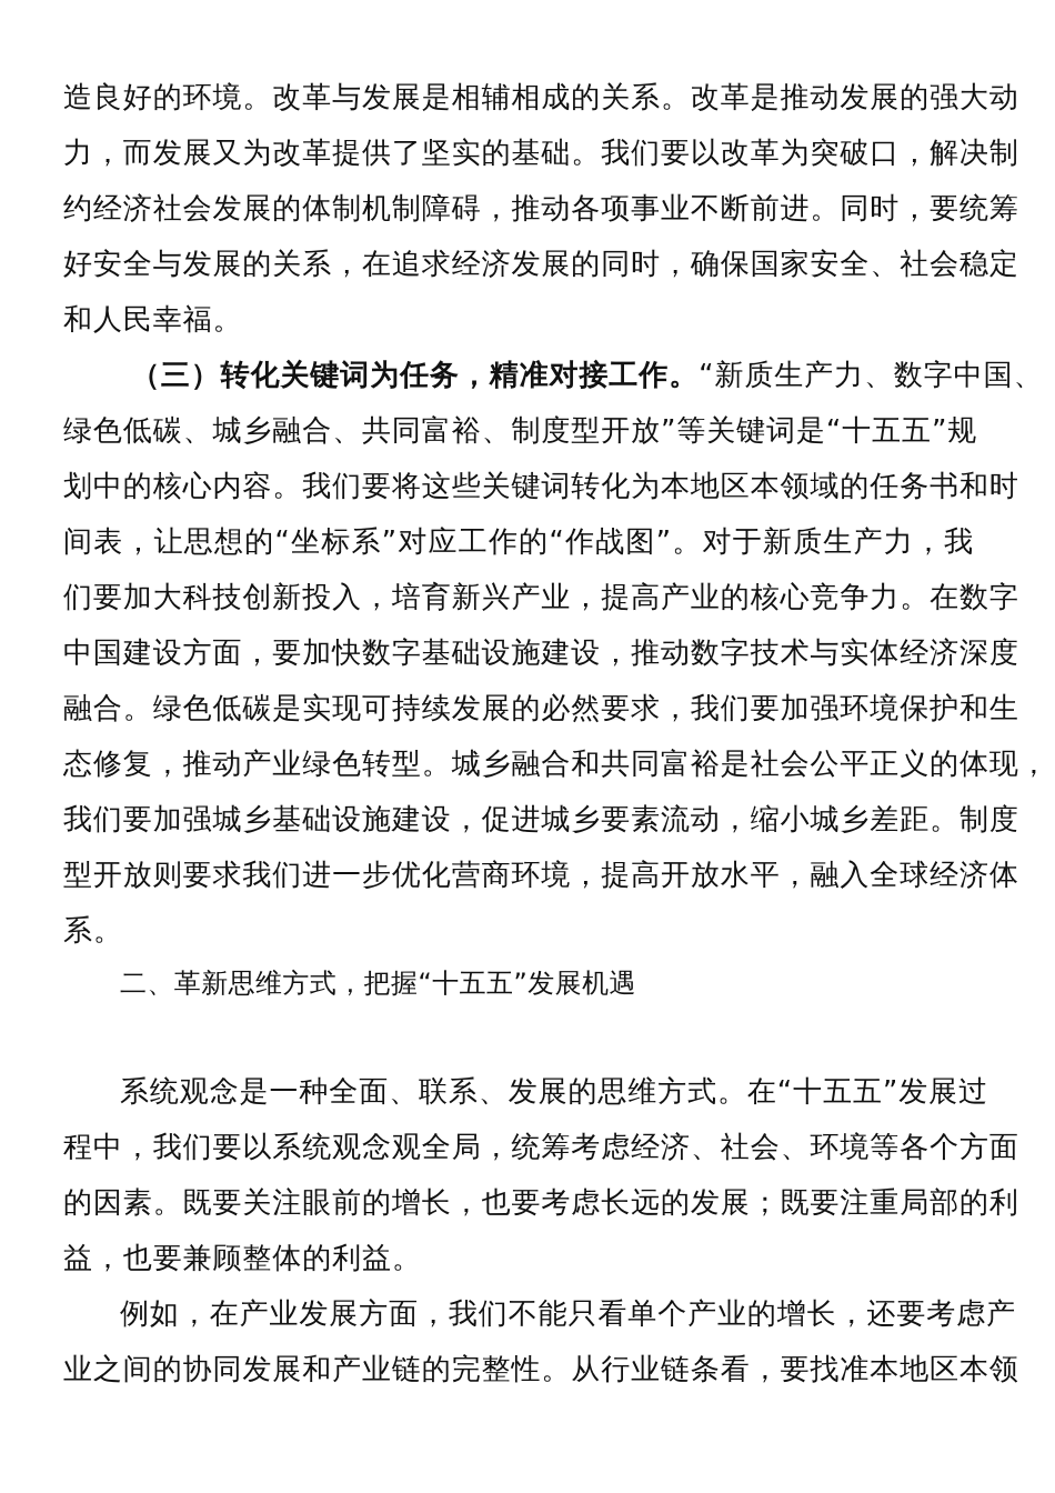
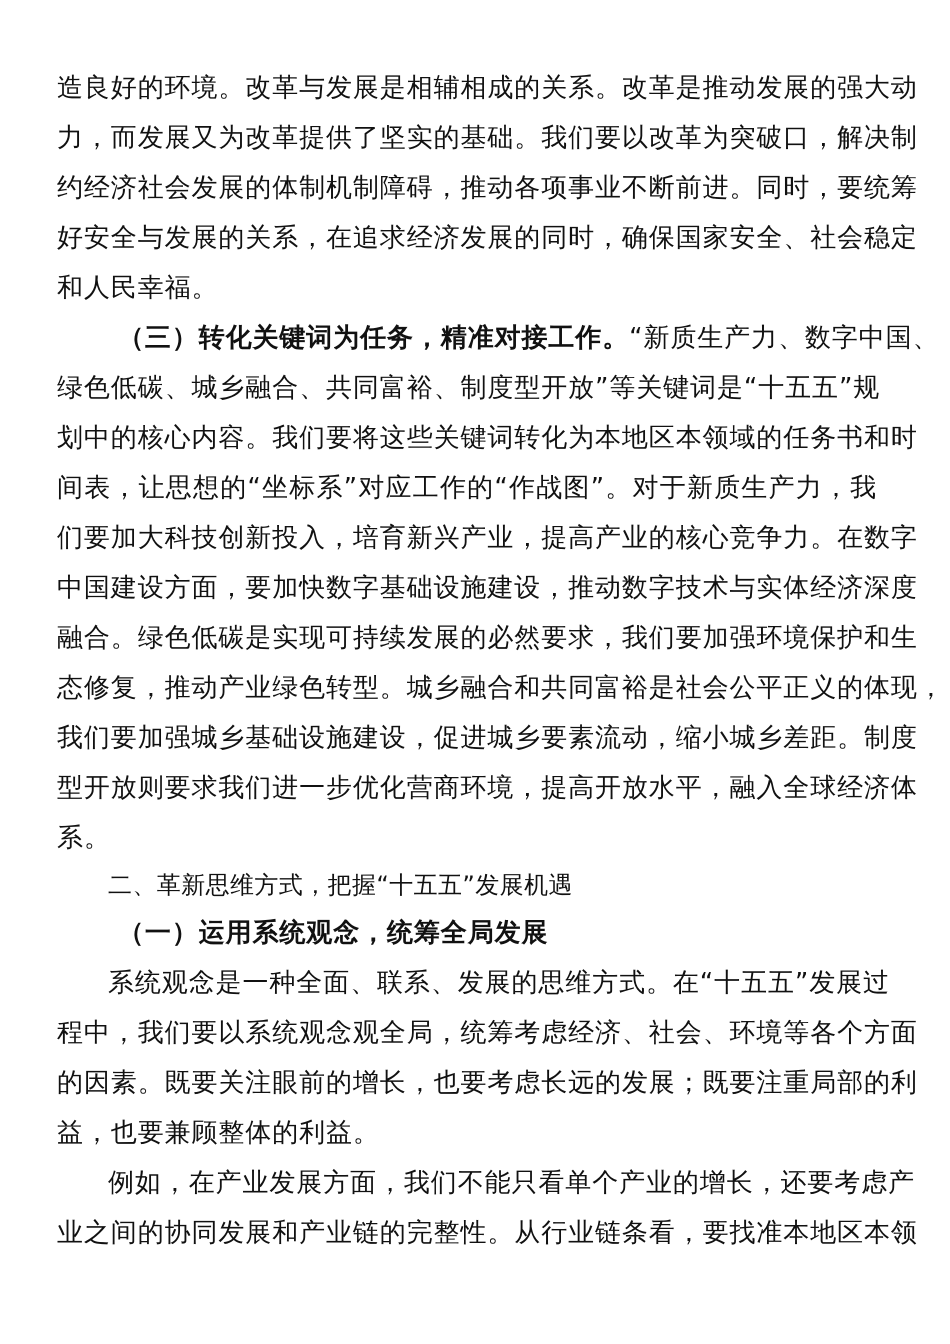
  造良好的环境。改革与发展是相辅相成的关系。改革是推动发展的强大动
  力，而发展又为改革提供了坚实的基础。我们要以改革为突破口，解决制
  约经济社会发展的体制机制障碍，推动各项事业不断前进。同时，要统筹
  好安全与发展的关系，在追求经济发展的同时，确保国家安全、社会稳定
  和人民幸福。
  （三）转化关键词为任务，精准对接工作。“新质生产力、数字中国、
  绿色低碳、城乡融合、共同富裕、制度型开放”等关键词是“十五五”规
  划中的核心内容。我们要将这些关键词转化为本地区本领域的任务书和时
  间表，让思想的“坐标系”对应工作的“作战图”。对于新质生产力，我
  们要加大科技创新投入，培育新兴产业，提高产业的核心竞争力。在数字
  中国建设方面，要加快数字基础设施建设，推动数字技术与实体经济深度
  融合。绿色低碳是实现可持续发展的必然要求，我们要加强环境保护和生
  态修复，推动产业绿色转型。城乡融合和共同富裕是社会公平正义的体现，
  我们要加强城乡基础设施建设，促进城乡要素流动，缩小城乡差距。制度
  型开放则要求我们进一步优化营商环境，提高开放水平，融入全球经济体
  系。
  二、革新思维方式，把握“十五五”发展机遇
+ （一）运用系统观念，统筹全局发展
  系统观念是一种全面、联系、发展的思维方式。在“十五五”发展过
  程中，我们要以系统观念观全局，统筹考虑经济、社会、环境等各个方面
  的因素。既要关注眼前的增长，也要考虑长远的发展；既要注重局部的利
  益，也要兼顾整体的利益。
  例如，在产业发展方面，我们不能只看单个产业的增长，还要考虑产
  业之间的协同发展和产业链的完整性。从行业链条看，要找准本地区本领
